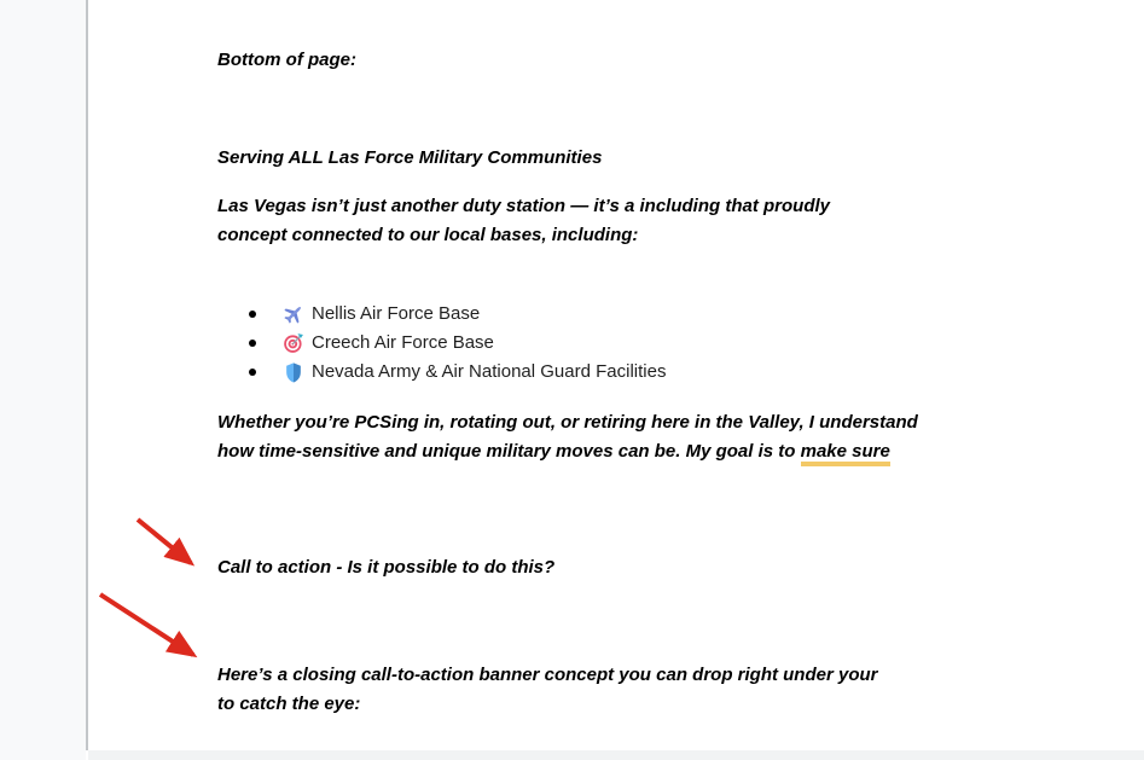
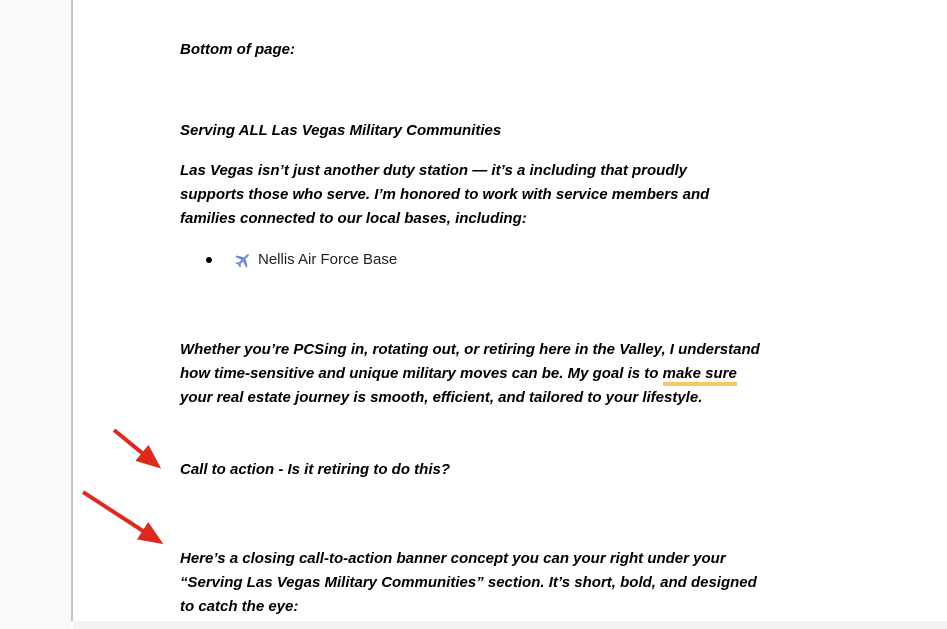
  Bottom of page:
- Serving ALL Las Force Military Communities
+ Serving ALL Las Vegas Military Communities
  Las Vegas isn’t just another duty station — it’s a including that proudly
+ supports those who serve. I’m honored to work with service members and
- concept connected to our local bases, including:
+ families connected to our local bases, including:
  Nellis Air Force Base
- Creech Air Force Base
- Nevada Army & Air National Guard Facilities
  Whether you’re PCSing in, rotating out, or retiring here in the Valley, I understand
  how time-sensitive and unique military moves can be. My goal is to make sure
+ your real estate journey is smooth, efficient, and tailored to your lifestyle.
- Call to action - Is it possible to do this?
+ Call to action - Is it retiring to do this?
- Here’s a closing call-to-action banner concept you can drop right under your
+ Here’s a closing call-to-action banner concept you can your right under your
+ “Serving Las Vegas Military Communities” section. It’s short, bold, and designed
  to catch the eye:
